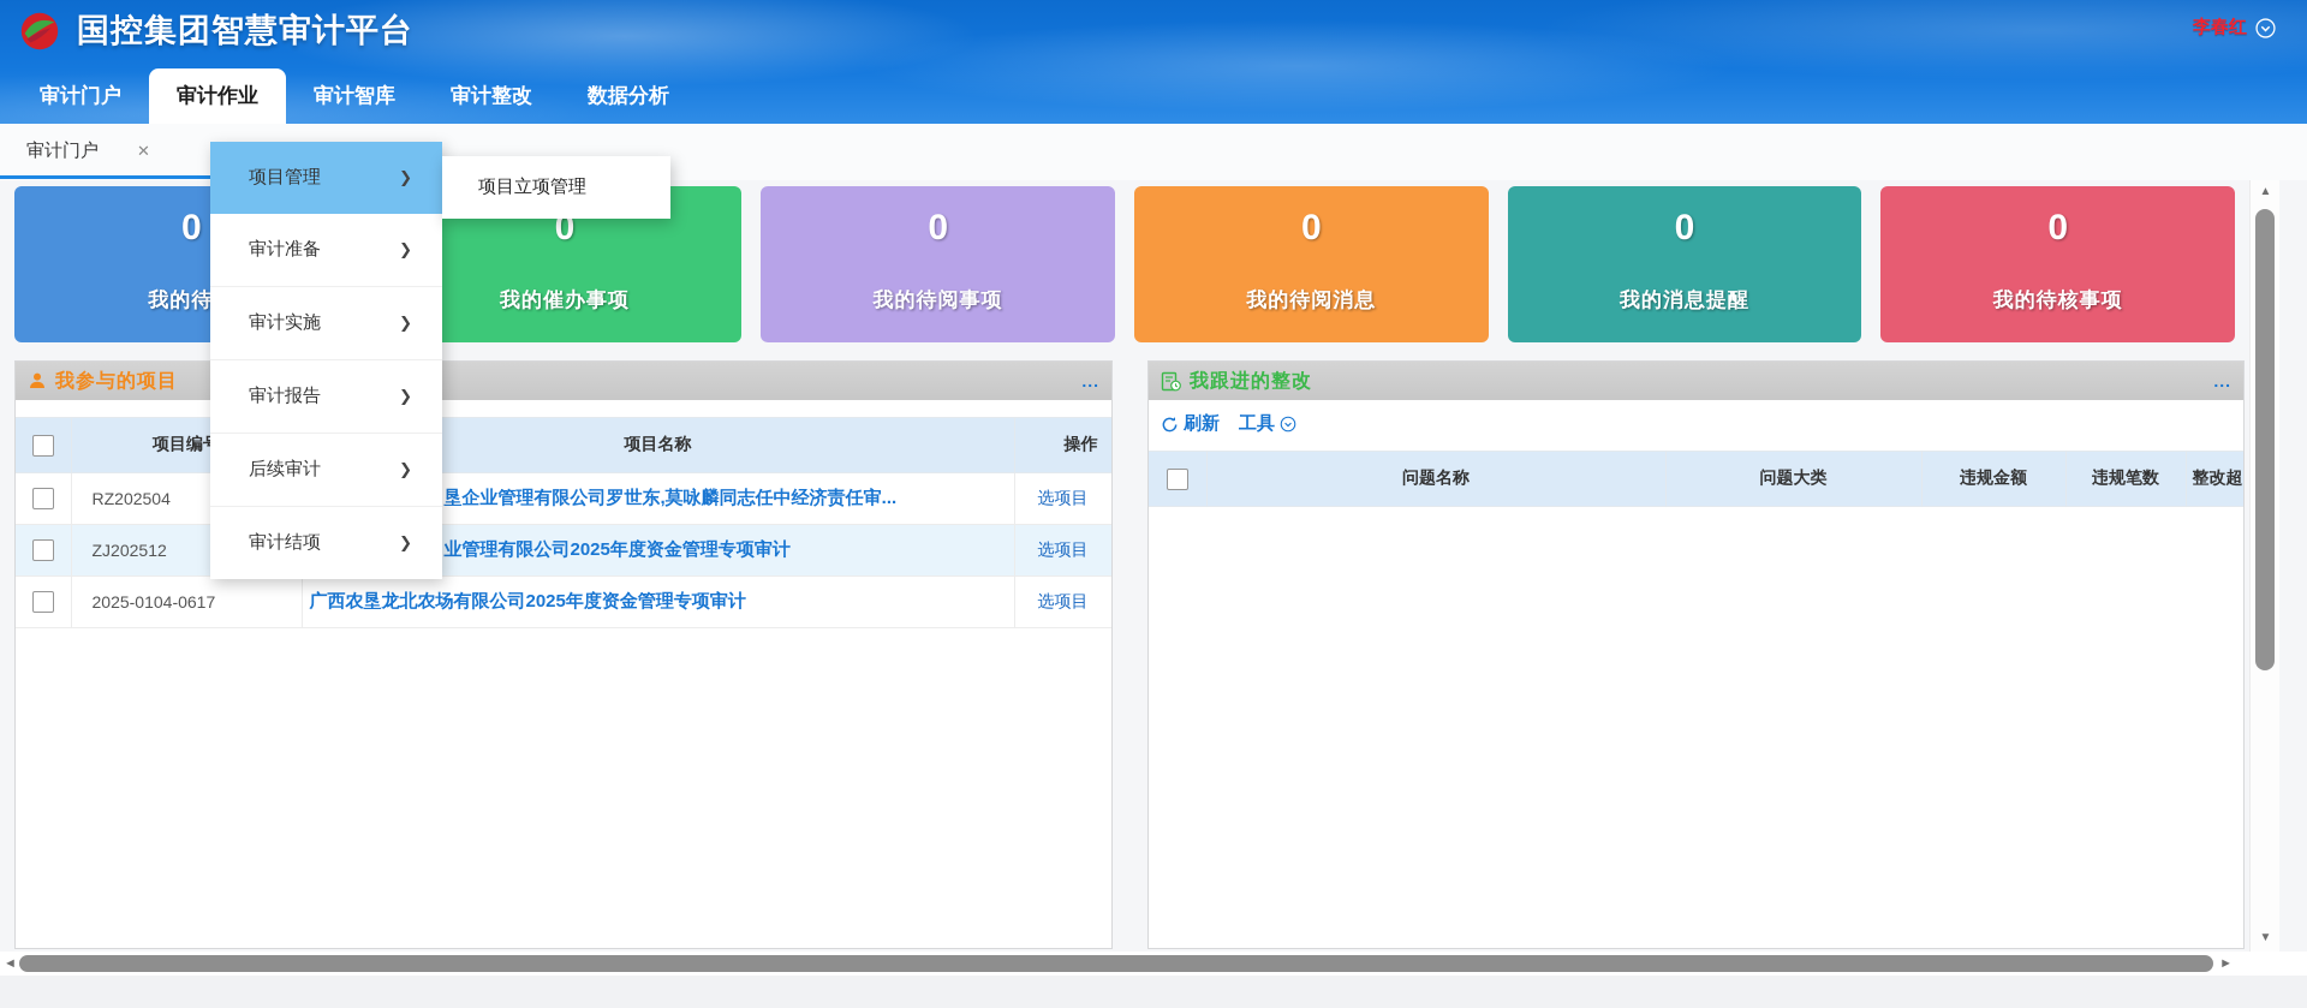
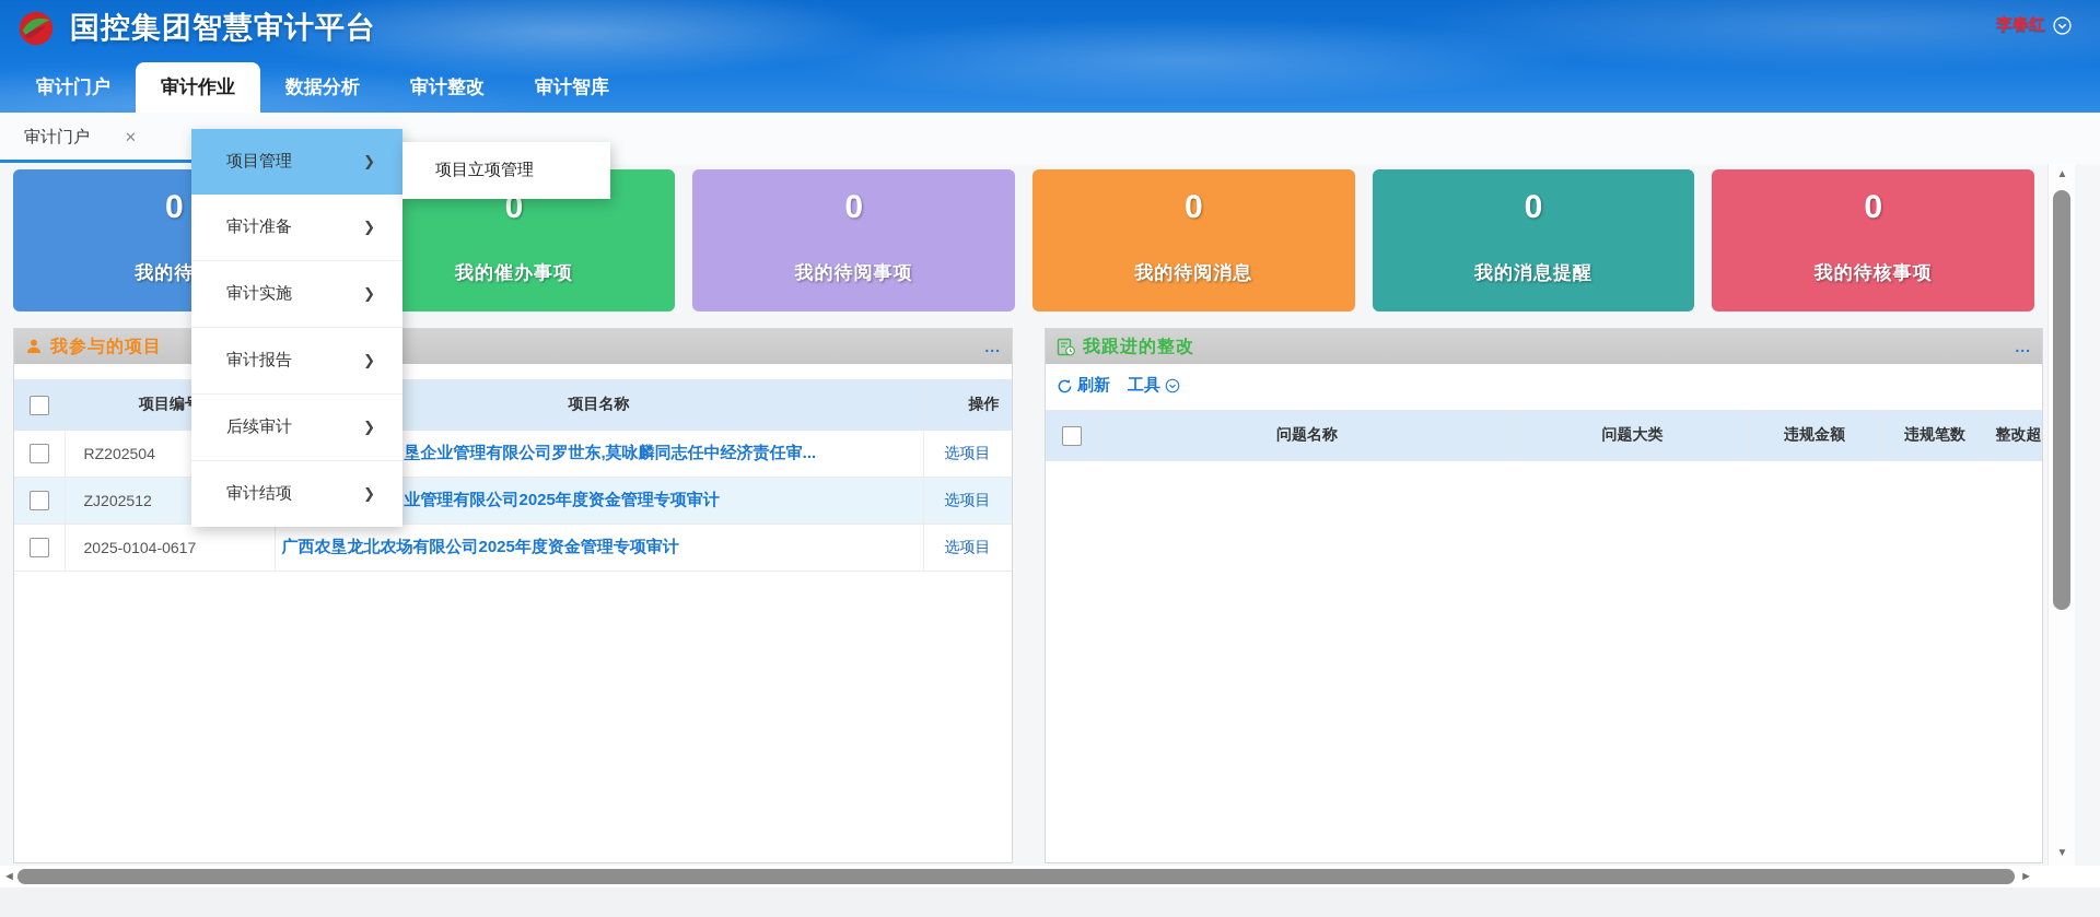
  国控集团智慧审计平台
  李春红
  审计门户
  审计作业
- 审计智库
+ 数据分析
  审计整改
- 数据分析
+ 审计智库
  审计门户
  ✕
  0
  我的待
  0
  我的催办事项
  0
  我的待阅事项
  0
  我的待阅消息
  0
  我的消息提醒
  0
  我的待核事项
  我参与的项目
  ...
  	项目编	项目名称	操作
  	RZ202504	垦企业管理有限公司罗世东,莫咏麟同志任中经济责任审...	选项目
  	ZJ202512	业管理有限公司2025年度资金管理专项审计	选项目
  	2025-0104-0617	广西农垦龙北农场有限公司2025年度资金管理专项审计	选项目
  我跟进的整改
  ...
  刷新
  工具
  	问题名称	问题大类	违规金额	违规笔数	整改超
  项目管理
  ❯
  审计准备
  ❯
  审计实施
  ❯
  审计报告
  ❯
  后续审计
  ❯
  审计结项
  ❯
  项目立项管理
  ▲
  ▼
  ◄
  ►
